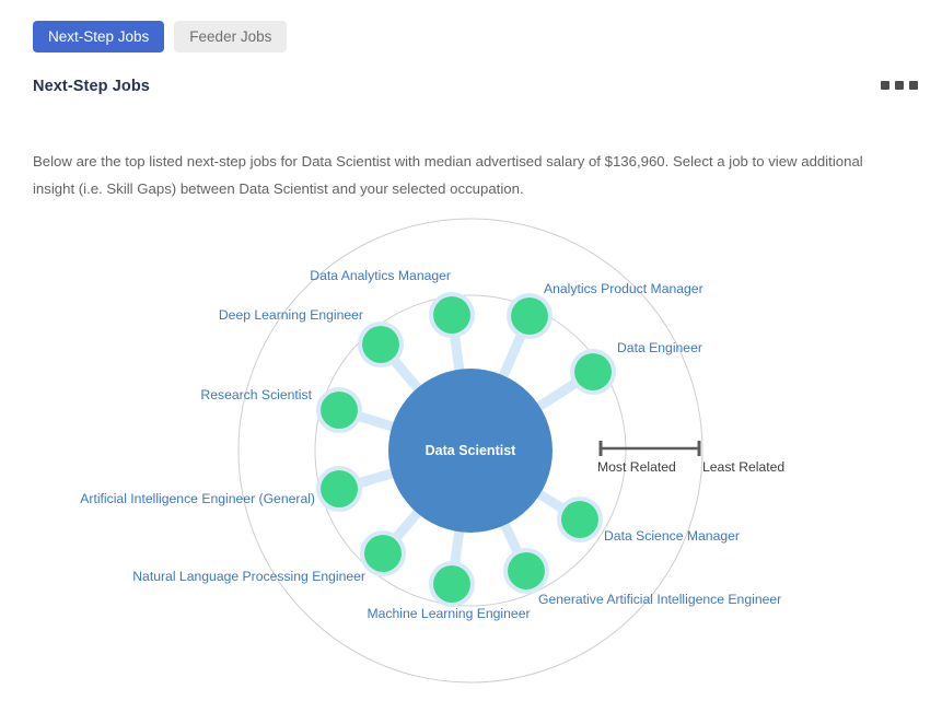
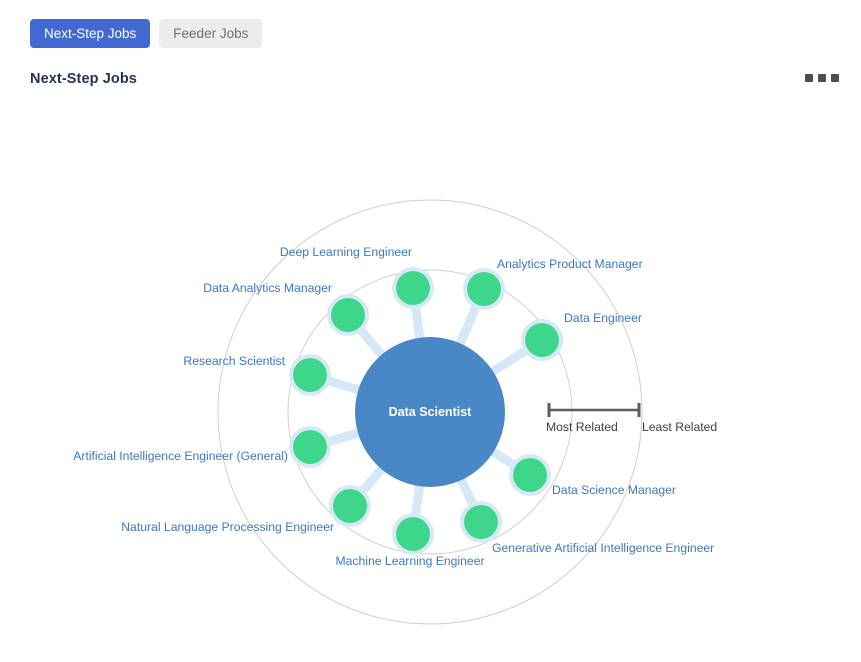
  Next-Step Jobs
  Feeder Jobs
  Next-Step Jobs
- Below are the top listed next-step jobs for Data Scientist with median advertised salary of $136,960. Select a job to view additional insight (i.e. Skill Gaps) between Data Scientist and your selected occupation.
- Data Analytics Manager
+ Deep Learning Engineer
  Analytics Product Manager
  Data Engineer
  Data Science Manager
  Generative Artificial Intelligence Engineer
  Machine Learning Engineer
  Natural Language Processing Engineer
  Artificial Intelligence Engineer (General)
  Research Scientist
- Deep Learning Engineer
+ Data Analytics Manager
  Data Scientist
  Most Related
  Least Related
